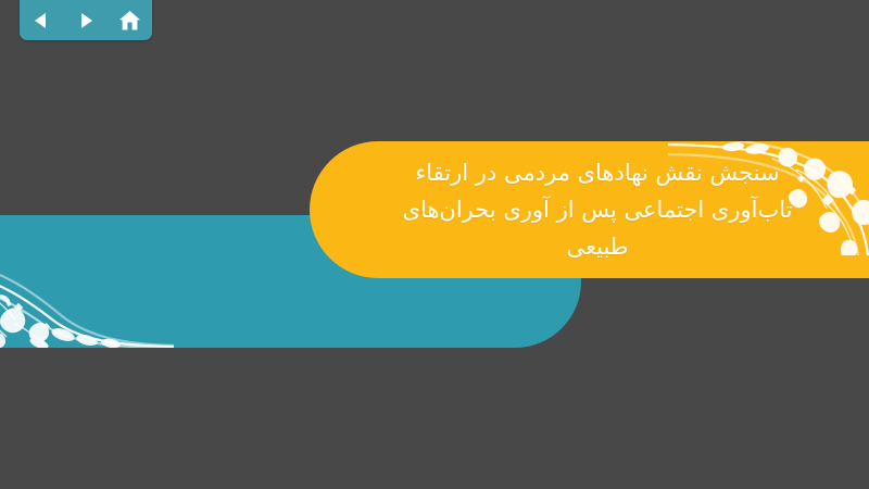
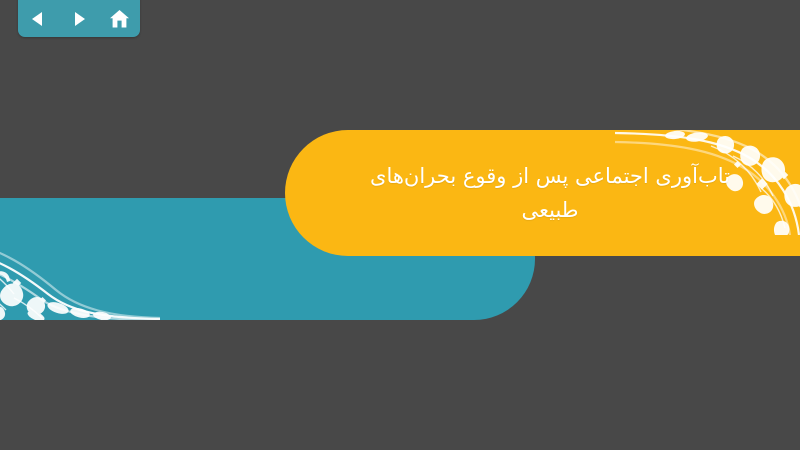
- سنجش نقش نهادهای مردمی در ارتقاء
- تاب‌آوری اجتماعی پس از آوری بحران‌های
+ تاب‌آوری اجتماعی پس از وقوع بحران‌های
  طبیعی
